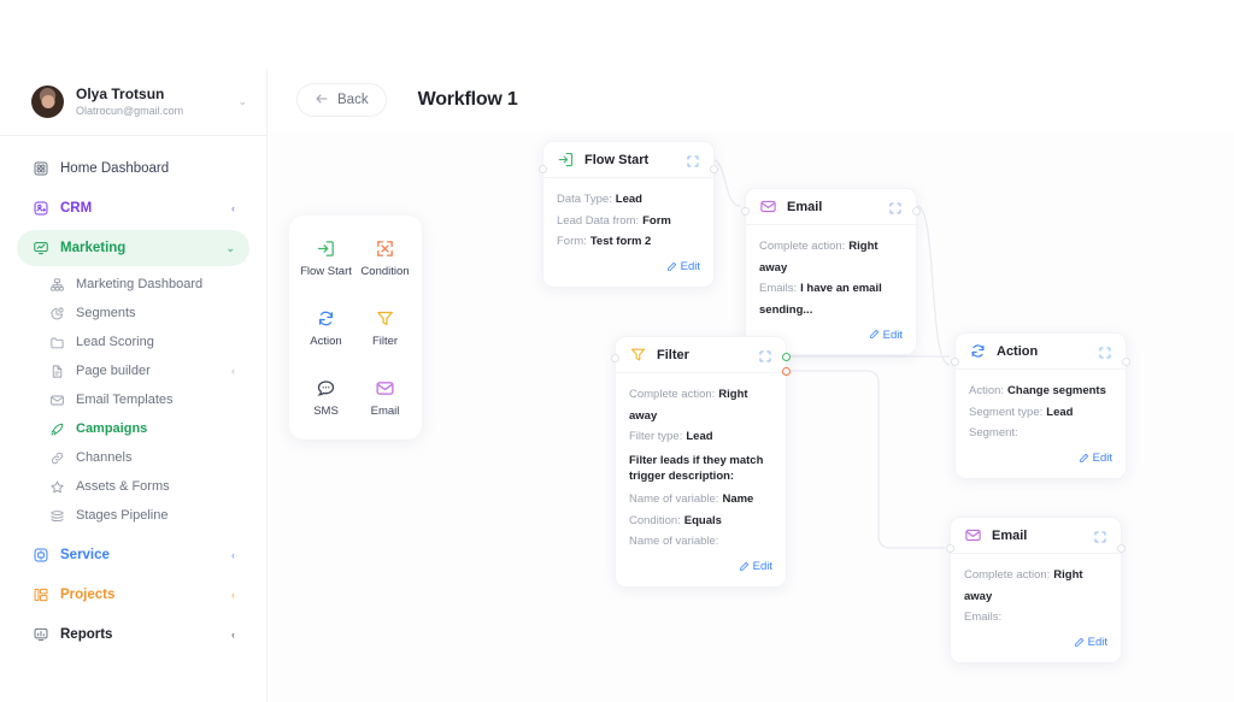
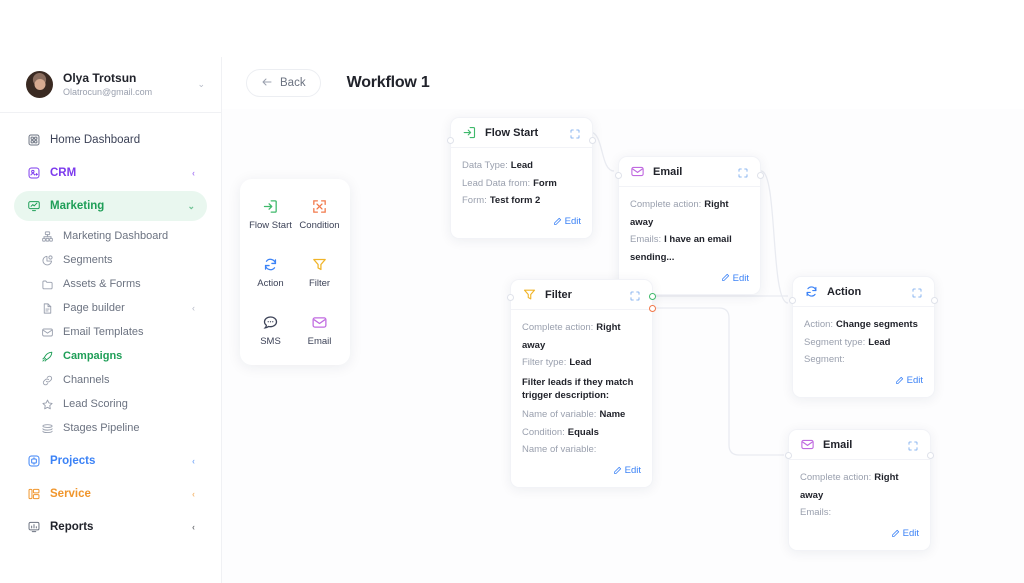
  Olya Trotsun
  Olatrocun@gmail.com
  ⌄
  Home Dashboard
  CRM
  ‹
  Marketing
  ⌄
  Marketing Dashboard
  Segments
- Lead Scoring
+ Assets & Forms
  Page builder
  ‹
  Email Templates
  Campaigns
  Channels
- Assets & Forms
+ Lead Scoring
  Stages Pipeline
- Service
+ Projects
  ‹
- Projects
+ Service
  ‹
  Reports
  ‹
  Back
  Workflow 1
  Flow Start
  Condition
  Action
  Filter
  SMS
  Email
  Flow Start
  Data Type: Lead
  Lead Data from: Form
  Form: Test form 2
  Edit
  Email
  Complete action: Right away
  Emails: I have an email sending...
  Edit
  Filter
  Complete action: Right away
  Filter type: Lead
  Filter leads if they match trigger description:
  Name of variable: Name
  Condition: Equals
  Name of variable:
  Edit
  Action
  Action: Change segments
  Segment type: Lead
  Segment:
  Edit
  Email
  Complete action: Right away
  Emails:
  Edit
